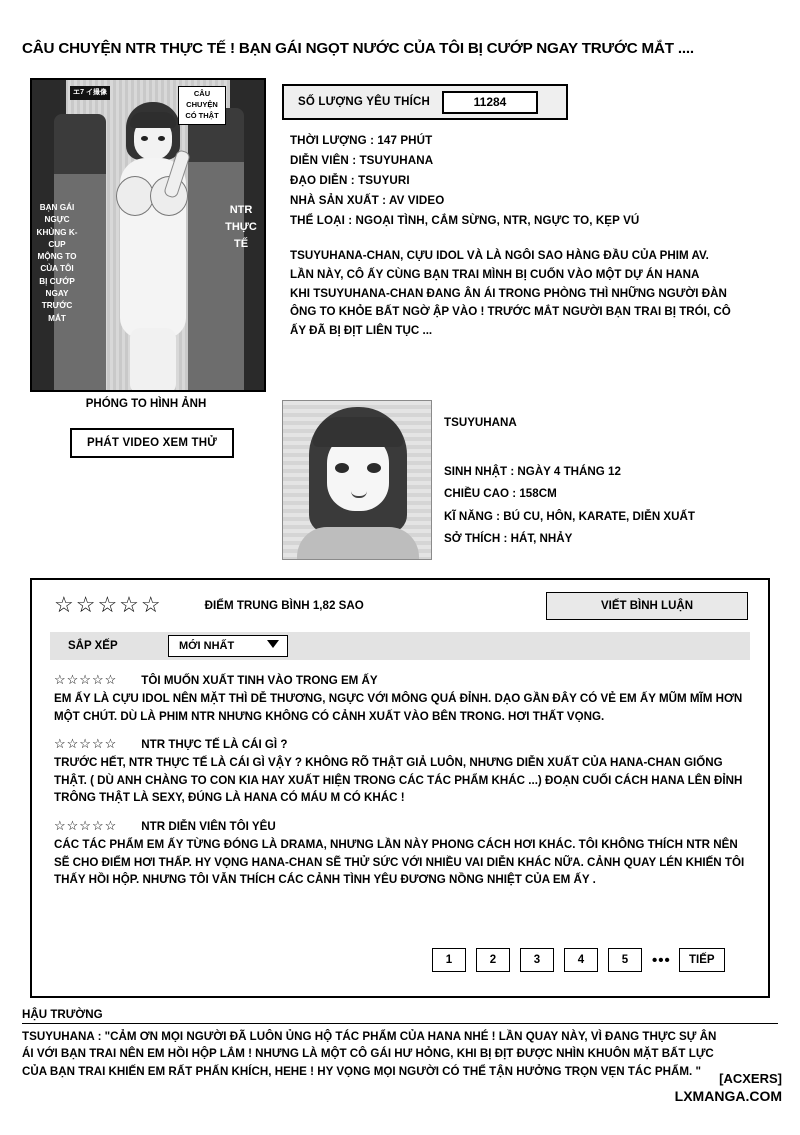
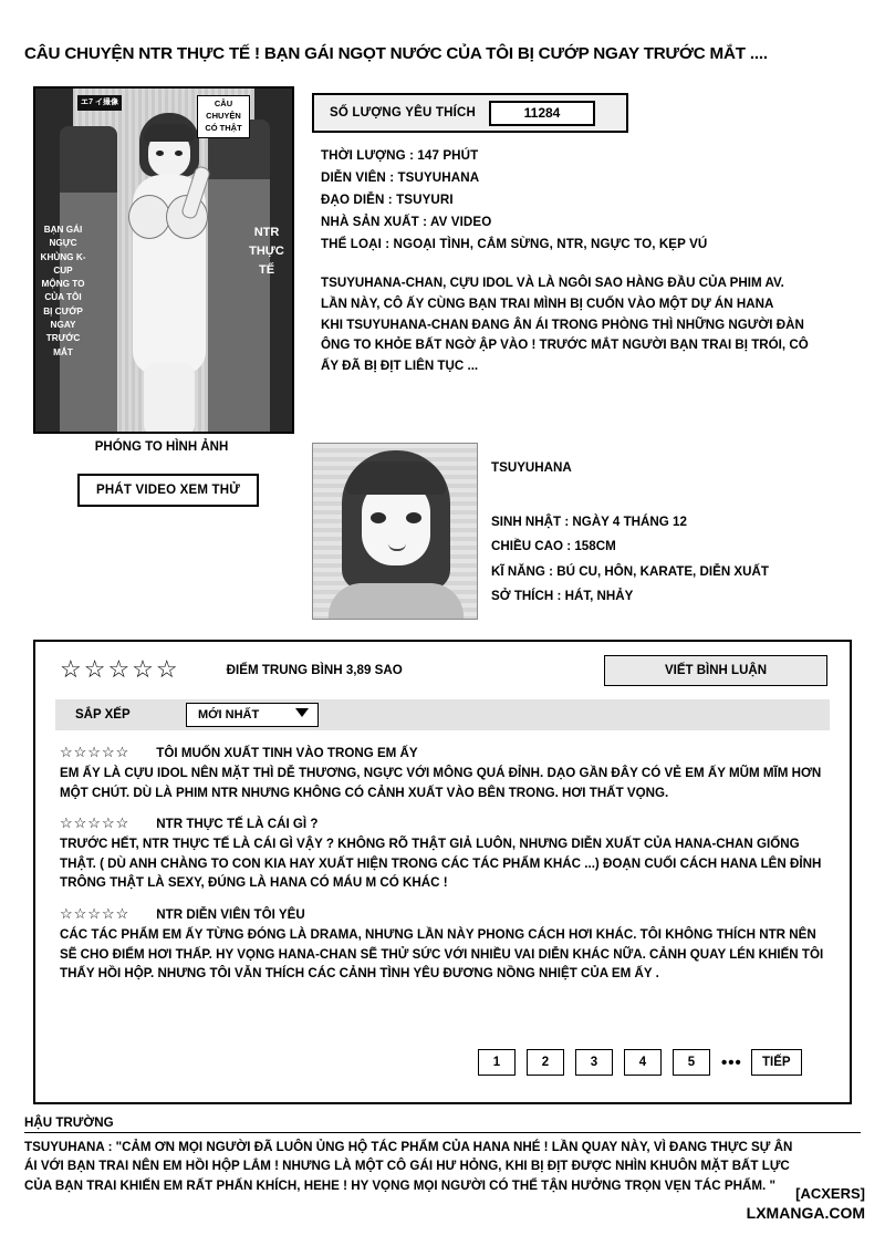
  CÂU CHUYỆN NTR THỰC TẾ ! BẠN GÁI NGỌT NƯỚC CỦA TÔI BỊ CƯỚP NGAY TRƯỚC MẮT ....
  CÂU CHUYỆN CÓ THẬT
  BẠN GÁI NGỰC KHỦNG K-CUP MỘNG TO CỦA TÔI BỊ CƯỚP NGAY TRƯỚC MẮT
  NTR THỰC TẾ
  PHÓNG TO HÌNH ẢNH
  PHÁT VIDEO XEM THỬ
  SỐ LƯỢNG YÊU THÍCH
  11284
  THỜI LƯỢNG : 147 PHÚT
  DIỄN VIÊN : TSUYUHANA
  ĐẠO DIỄN : TSUYURI
  NHÀ SẢN XUẤT : AV VIDEO
  THỂ LOẠI : NGOẠI TÌNH, CẮM SỪNG, NTR, NGỰC TO, KẸP VÚ
  TSUYUHANA-CHAN, CỰU IDOL VÀ LÀ NGÔI SAO HÀNG ĐẦU CỦA PHIM AV.
  LẦN NÀY, CÔ ẤY CÙNG BẠN TRAI MÌNH BỊ CUỐN VÀO MỘT DỰ ÁN HANA
  KHI TSUYUHANA-CHAN ĐANG ÂN ÁI TRONG PHÒNG THÌ NHỮNG NGƯỜI ĐÀN
  ÔNG TO KHỎE BẤT NGỜ ẬP VÀO ! TRƯỚC MẮT NGƯỜI BẠN TRAI BỊ TRÓI, CÔ
  ẤY ĐÃ BỊ ĐỊT LIÊN TỤC ...
  TSUYUHANA
  SINH NHẬT : NGÀY 4 THÁNG 12
  CHIỀU CAO : 158CM
  KĨ NĂNG : BÚ CU, HÔN, KARATE, DIỄN XUẤT
  SỞ THÍCH : HÁT, NHẢY
  ☆☆☆☆☆
- ĐIỂM TRUNG BÌNH 1,82 SAO
+ ĐIỂM TRUNG BÌNH 3,89 SAO
  VIẾT BÌNH LUẬN
  SẮP XẾP
  MỚI NHẤT
  ☆☆☆☆☆
  TÔI MUỐN XUẤT TINH VÀO TRONG EM ẤY
  EM ẤY LÀ CỰU IDOL NÊN MẶT THÌ DỄ THƯƠNG, NGỰC VỚI MÔNG QUÁ ĐỈNH. DẠO GẦN ĐÂY CÓ VẺ EM ẤY MŨM MĨM HƠN MỘT CHÚT. DÙ LÀ PHIM NTR NHƯNG KHÔNG CÓ CẢNH XUẤT VÀO BÊN TRONG. HƠI THẤT VỌNG.
  ☆☆☆☆☆
  NTR THỰC TẾ LÀ CÁI GÌ ?
  TRƯỚC HẾT, NTR THỰC TẾ LÀ CÁI GÌ VẬY ? KHÔNG RÕ THẬT GIẢ LUÔN, NHƯNG DIỄN XUẤT CỦA HANA-CHAN GIỐNG THẬT. ( DÙ ANH CHÀNG TO CON KIA HAY XUẤT HIỆN TRONG CÁC TÁC PHẨM KHÁC ...) ĐOẠN CUỐI CÁCH HANA LÊN ĐỈNH TRÔNG THẬT LÀ SEXY, ĐÚNG LÀ HANA CÓ MÁU M CÓ KHÁC !
  ☆☆☆☆☆
  NTR DIỄN VIÊN TÔI YÊU
  CÁC TÁC PHẨM EM ẤY TỪNG ĐÓNG LÀ DRAMA, NHƯNG LẦN NÀY PHONG CÁCH HƠI KHÁC. TÔI KHÔNG THÍCH NTR NÊN SẼ CHO ĐIỂM HƠI THẤP. HY VỌNG HANA-CHAN SẼ THỬ SỨC VỚI NHIỀU VAI DIỄN KHÁC NỮA. CẢNH QUAY LÉN KHIẾN TÔI THẤY HỒI HỘP. NHƯNG TÔI VẪN THÍCH CÁC CẢNH TÌNH YÊU ĐƯƠNG NỒNG NHIỆT CỦA EM ẤY .
  1
  2
  3
  4
  5
  •••
  TIẾP
  HẬU TRƯỜNG
  TSUYUHANA : "CẢM ƠN MỌI NGƯỜI ĐÃ LUÔN ỦNG HỘ TÁC PHẨM CỦA HANA NHÉ ! LẦN QUAY NÀY, VÌ ĐANG THỰC SỰ ÂN ÁI VỚI BẠN TRAI NÊN EM HỒI HỘP LẮM ! NHƯNG LÀ MỘT CÔ GÁI HƯ HỎNG, KHI BỊ ĐỊT ĐƯỢC NHÌN KHUÔN MẶT BẤT LỰC CỦA BẠN TRAI KHIẾN EM RẤT PHẤN KHÍCH, HEHE ! HY VỌNG MỌI NGƯỜI CÓ THỂ TẬN HƯỞNG TRỌN VẸN TÁC PHẨM. "
  [ACXERS]
  LXMANGA.COM
